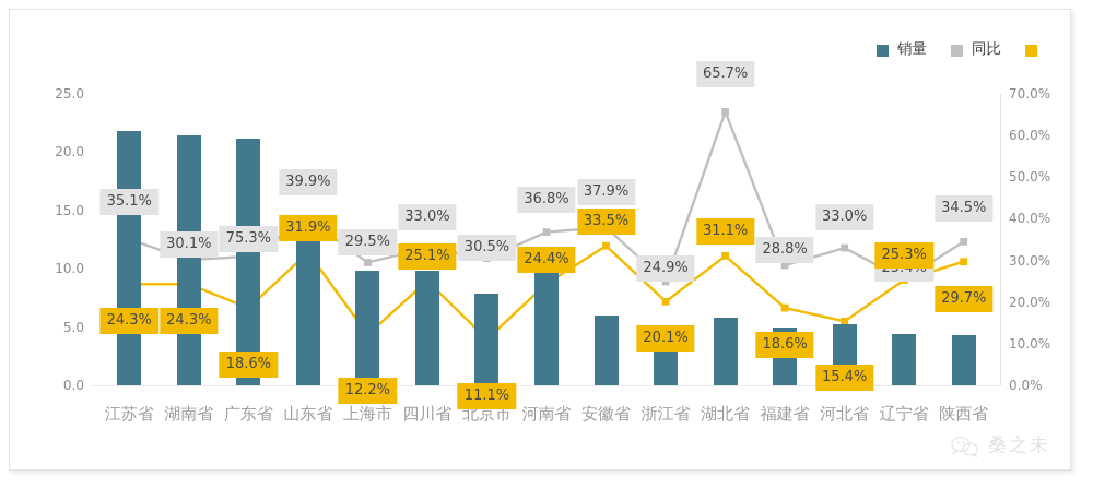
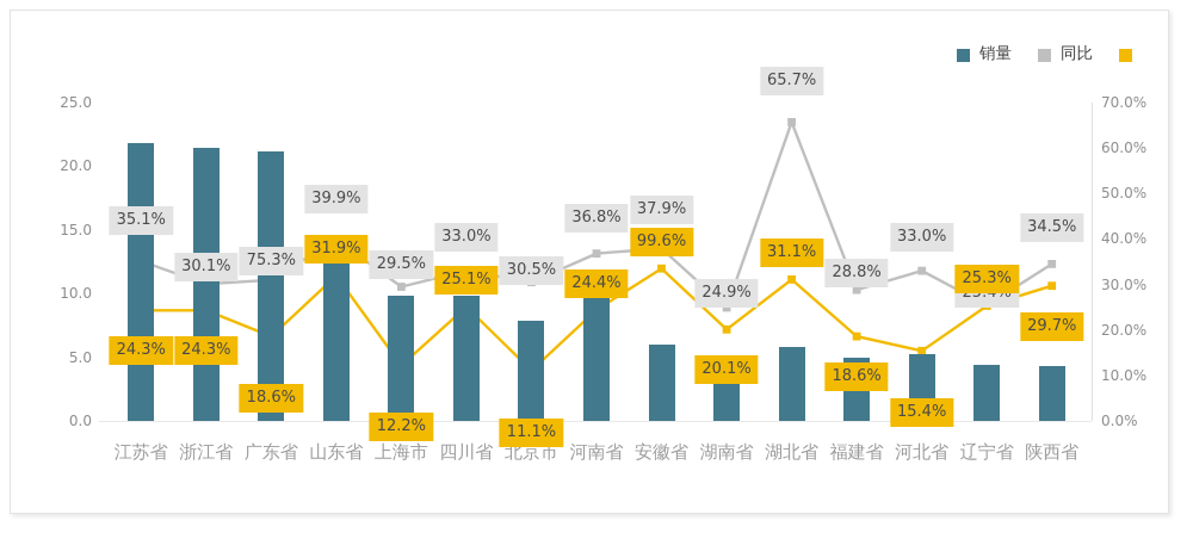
  销量
  同比
  0.0
  5.0
  10.0
  15.0
  20.0
  25.0
  0.0%
  10.0%
  20.0%
  30.0%
  40.0%
  50.0%
  60.0%
  70.0%
  江苏省
- 湖南省
+ 浙江省
  广东省
  山东省
  上海市
  四川省
  北京市
  河南省
  安徽省
- 浙江省
+ 湖南省
  湖北省
  福建省
  河北省
  辽宁省
  陕西省
  35.1%
  30.1%
  75.3%
  39.9%
  29.5%
  33.0%
  30.5%
  36.8%
  37.9%
  24.9%
  65.7%
  28.8%
  33.0%
  34.5%
  24.3%
  24.3%
  18.6%
  31.9%
  12.2%
  25.1%
  11.1%
  24.4%
- 33.5%
+ 99.6%
  20.1%
  31.1%
  18.6%
  15.4%
  25.3%
  29.7%
- 桑之未
